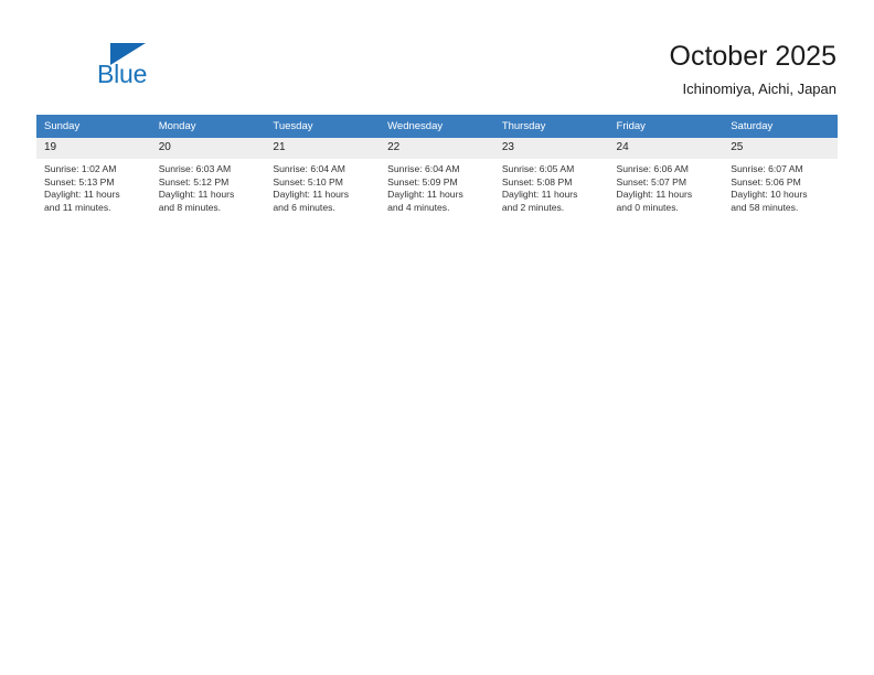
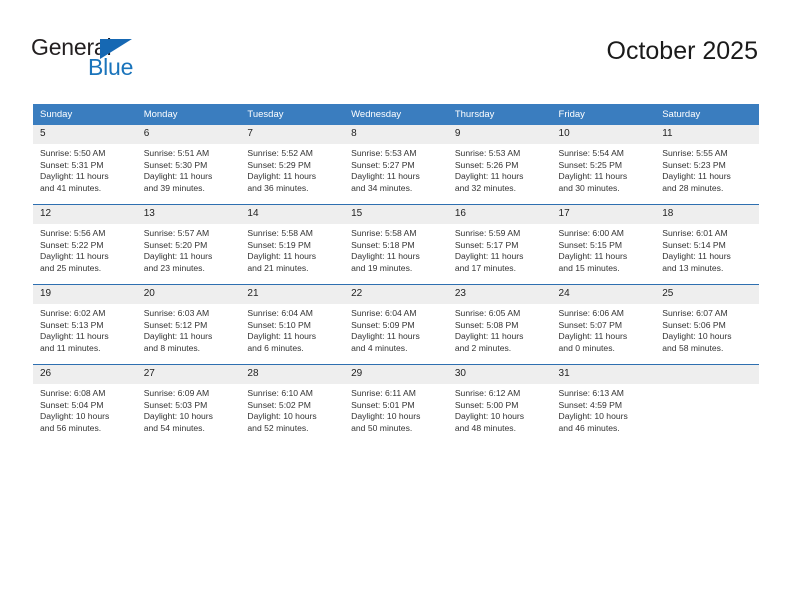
+ General
  Blue
  October 2025
- Ichinomiya, Aichi, Japan
  Sunday	Monday	Tuesday	Wednesday	Thursday	Friday	Saturday
+ 5Sunrise: 5:50 AMSunset: 5:31 PMDaylight: 11 hoursand 41 minutes.	6Sunrise: 5:51 AMSunset: 5:30 PMDaylight: 11 hoursand 39 minutes.	7Sunrise: 5:52 AMSunset: 5:29 PMDaylight: 11 hoursand 36 minutes.	8Sunrise: 5:53 AMSunset: 5:27 PMDaylight: 11 hoursand 34 minutes.	9Sunrise: 5:53 AMSunset: 5:26 PMDaylight: 11 hoursand 32 minutes.	10Sunrise: 5:54 AMSunset: 5:25 PMDaylight: 11 hoursand 30 minutes.	11Sunrise: 5:55 AMSunset: 5:23 PMDaylight: 11 hoursand 28 minutes.
+ 12Sunrise: 5:56 AMSunset: 5:22 PMDaylight: 11 hoursand 25 minutes.	13Sunrise: 5:57 AMSunset: 5:20 PMDaylight: 11 hoursand 23 minutes.	14Sunrise: 5:58 AMSunset: 5:19 PMDaylight: 11 hoursand 21 minutes.	15Sunrise: 5:58 AMSunset: 5:18 PMDaylight: 11 hoursand 19 minutes.	16Sunrise: 5:59 AMSunset: 5:17 PMDaylight: 11 hoursand 17 minutes.	17Sunrise: 6:00 AMSunset: 5:15 PMDaylight: 11 hoursand 15 minutes.	18Sunrise: 6:01 AMSunset: 5:14 PMDaylight: 11 hoursand 13 minutes.
- 19Sunrise: 1:02 AMSunset: 5:13 PMDaylight: 11 hoursand 11 minutes.	20Sunrise: 6:03 AMSunset: 5:12 PMDaylight: 11 hoursand 8 minutes.	21Sunrise: 6:04 AMSunset: 5:10 PMDaylight: 11 hoursand 6 minutes.	22Sunrise: 6:04 AMSunset: 5:09 PMDaylight: 11 hoursand 4 minutes.	23Sunrise: 6:05 AMSunset: 5:08 PMDaylight: 11 hoursand 2 minutes.	24Sunrise: 6:06 AMSunset: 5:07 PMDaylight: 11 hoursand 0 minutes.	25Sunrise: 6:07 AMSunset: 5:06 PMDaylight: 10 hoursand 58 minutes.
+ 19Sunrise: 6:02 AMSunset: 5:13 PMDaylight: 11 hoursand 11 minutes.	20Sunrise: 6:03 AMSunset: 5:12 PMDaylight: 11 hoursand 8 minutes.	21Sunrise: 6:04 AMSunset: 5:10 PMDaylight: 11 hoursand 6 minutes.	22Sunrise: 6:04 AMSunset: 5:09 PMDaylight: 11 hoursand 4 minutes.	23Sunrise: 6:05 AMSunset: 5:08 PMDaylight: 11 hoursand 2 minutes.	24Sunrise: 6:06 AMSunset: 5:07 PMDaylight: 11 hoursand 0 minutes.	25Sunrise: 6:07 AMSunset: 5:06 PMDaylight: 10 hoursand 58 minutes.
+ 26Sunrise: 6:08 AMSunset: 5:04 PMDaylight: 10 hoursand 56 minutes.	27Sunrise: 6:09 AMSunset: 5:03 PMDaylight: 10 hoursand 54 minutes.	28Sunrise: 6:10 AMSunset: 5:02 PMDaylight: 10 hoursand 52 minutes.	29Sunrise: 6:11 AMSunset: 5:01 PMDaylight: 10 hoursand 50 minutes.	30Sunrise: 6:12 AMSunset: 5:00 PMDaylight: 10 hoursand 48 minutes.	31Sunrise: 6:13 AMSunset: 4:59 PMDaylight: 10 hoursand 46 minutes.
